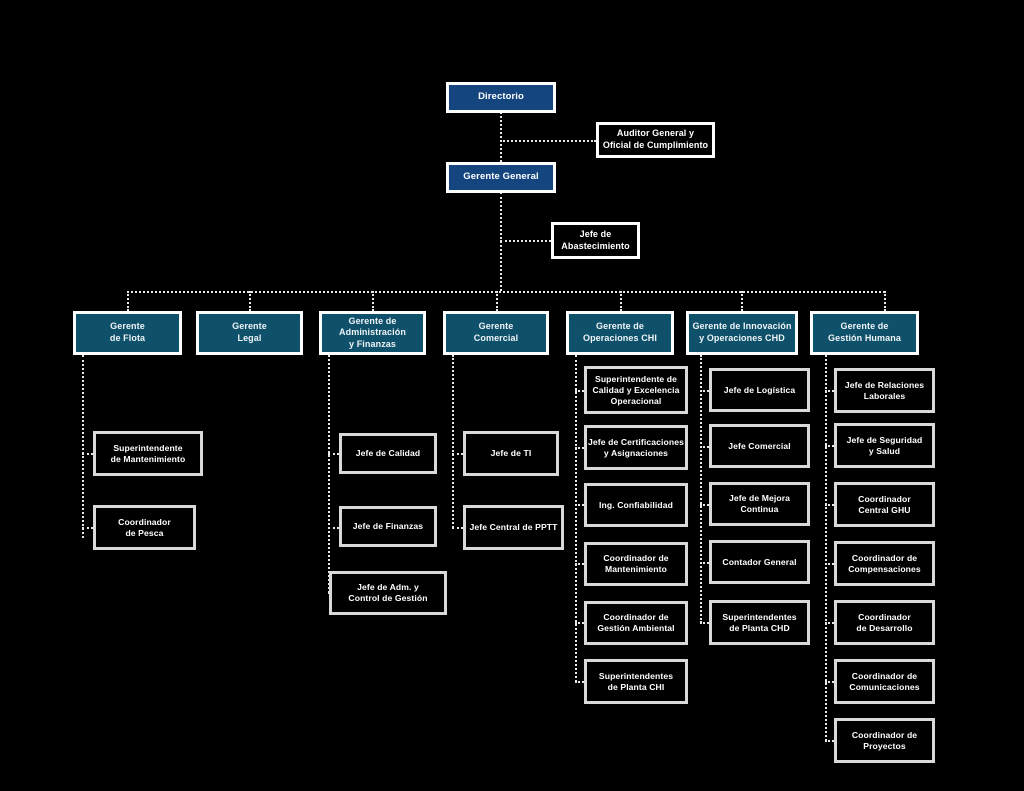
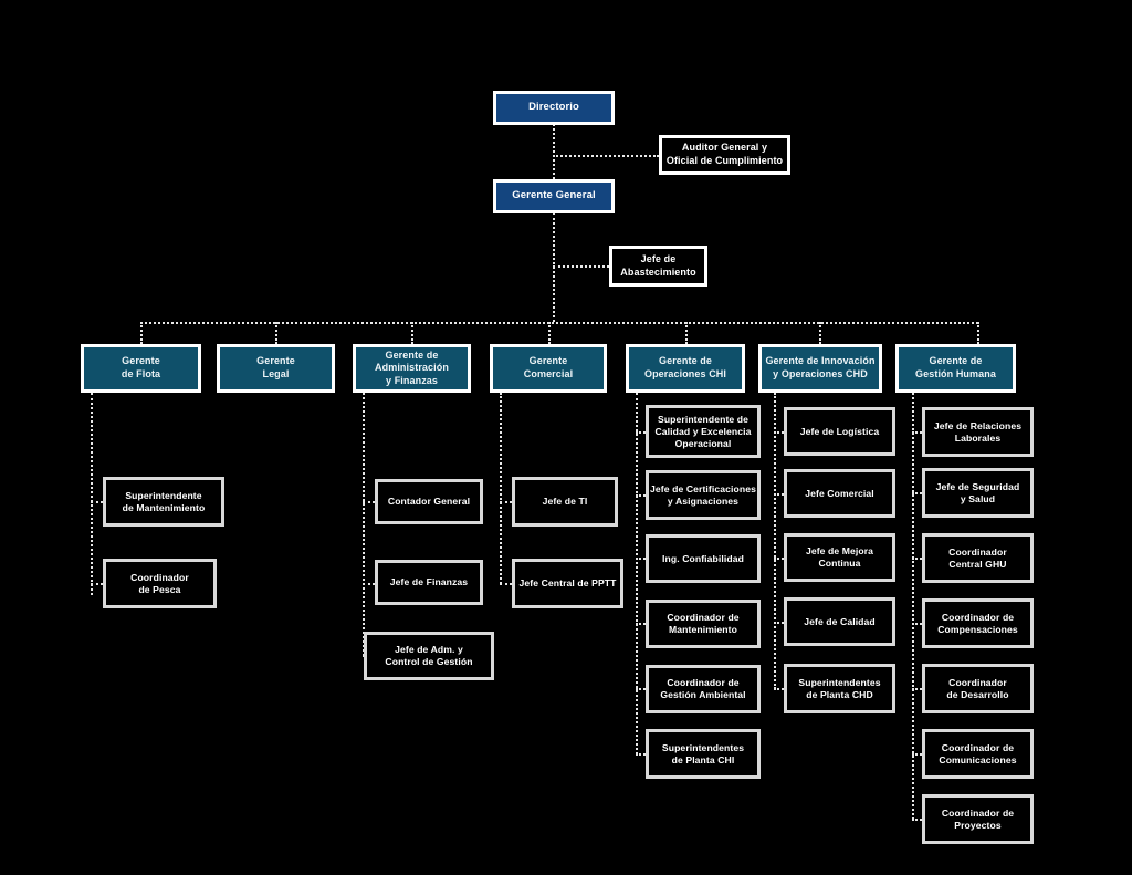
  Directorio
  Auditor General y
  Oficial de Cumplimiento
  Gerente General
  Jefe de
  Abastecimiento
  Gerente
  de Flota
  Gerente
  Legal
  Gerente de
  Administración
  y Finanzas
  Gerente
  Comercial
  Gerente de
  Operaciones CHI
  Gerente de Innovación
  y Operaciones CHD
  Gerente de
  Gestión Humana
  Superintendente
  de Mantenimiento
  Coordinador
  de Pesca
- Jefe de Calidad
+ Contador General
  Jefe de Finanzas
  Jefe de Adm. y
  Control de Gestión
  Jefe de TI
  Jefe Central de PPTT
  Superintendente de
  Calidad y Excelencia
  Operacional
  Jefe de Certificaciones
  y Asignaciones
  Ing. Confiabilidad
  Coordinador de
  Mantenimiento
  Coordinador de
  Gestión Ambiental
  Superintendentes
  de Planta CHI
  Jefe de Logística
  Jefe Comercial
  Jefe de Mejora
  Continua
- Contador General
+ Jefe de Calidad
  Superintendentes
  de Planta CHD
  Jefe de Relaciones
  Laborales
  Jefe de Seguridad
  y Salud
  Coordinador
  Central GHU
  Coordinador de
  Compensaciones
  Coordinador
  de Desarrollo
  Coordinador de
  Comunicaciones
  Coordinador de
  Proyectos
